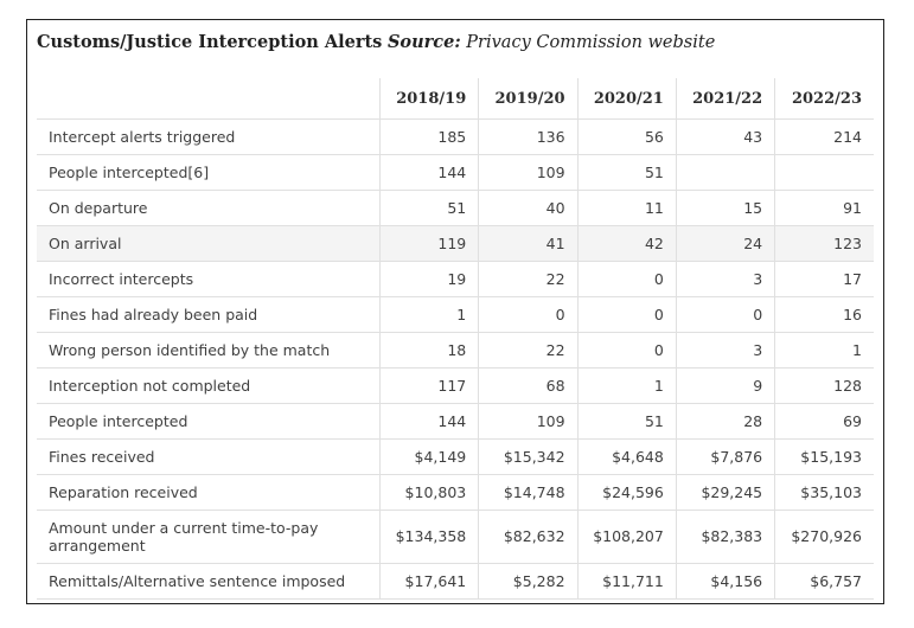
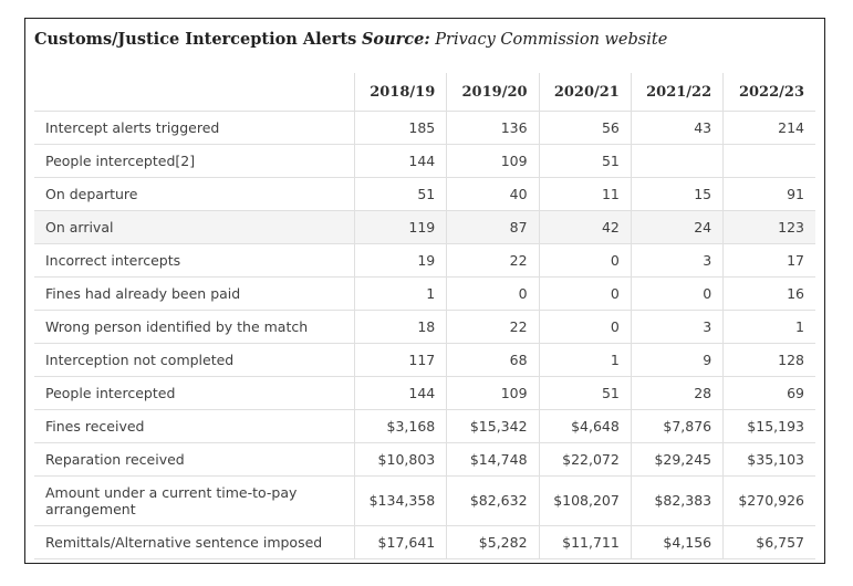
  Customs/Justice Interception Alerts Source: Privacy Commission website
  	2018/19	2019/20	2020/21	2021/22	2022/23
  Intercept alerts triggered	185	136	56	43	214
- People intercepted[6]	144	109	51
+ People intercepted[2]	144	109	51
  On departure	51	40	11	15	91
- On arrival	119	41	42	24	123
+ On arrival	119	87	42	24	123
  Incorrect intercepts	19	22	0	3	17
  Fines had already been paid	1	0	0	0	16
  Wrong person identified by the match	18	22	0	3	1
  Interception not completed	117	68	1	9	128
  People intercepted	144	109	51	28	69
- Fines received	$4,149	$15,342	$4,648	$7,876	$15,193
+ Fines received	$3,168	$15,342	$4,648	$7,876	$15,193
- Reparation received	$10,803	$14,748	$24,596	$29,245	$35,103
+ Reparation received	$10,803	$14,748	$22,072	$29,245	$35,103
  Amount under a current time-to-pay arrangement	$134,358	$82,632	$108,207	$82,383	$270,926
  Remittals/Alternative sentence imposed	$17,641	$5,282	$11,711	$4,156	$6,757
